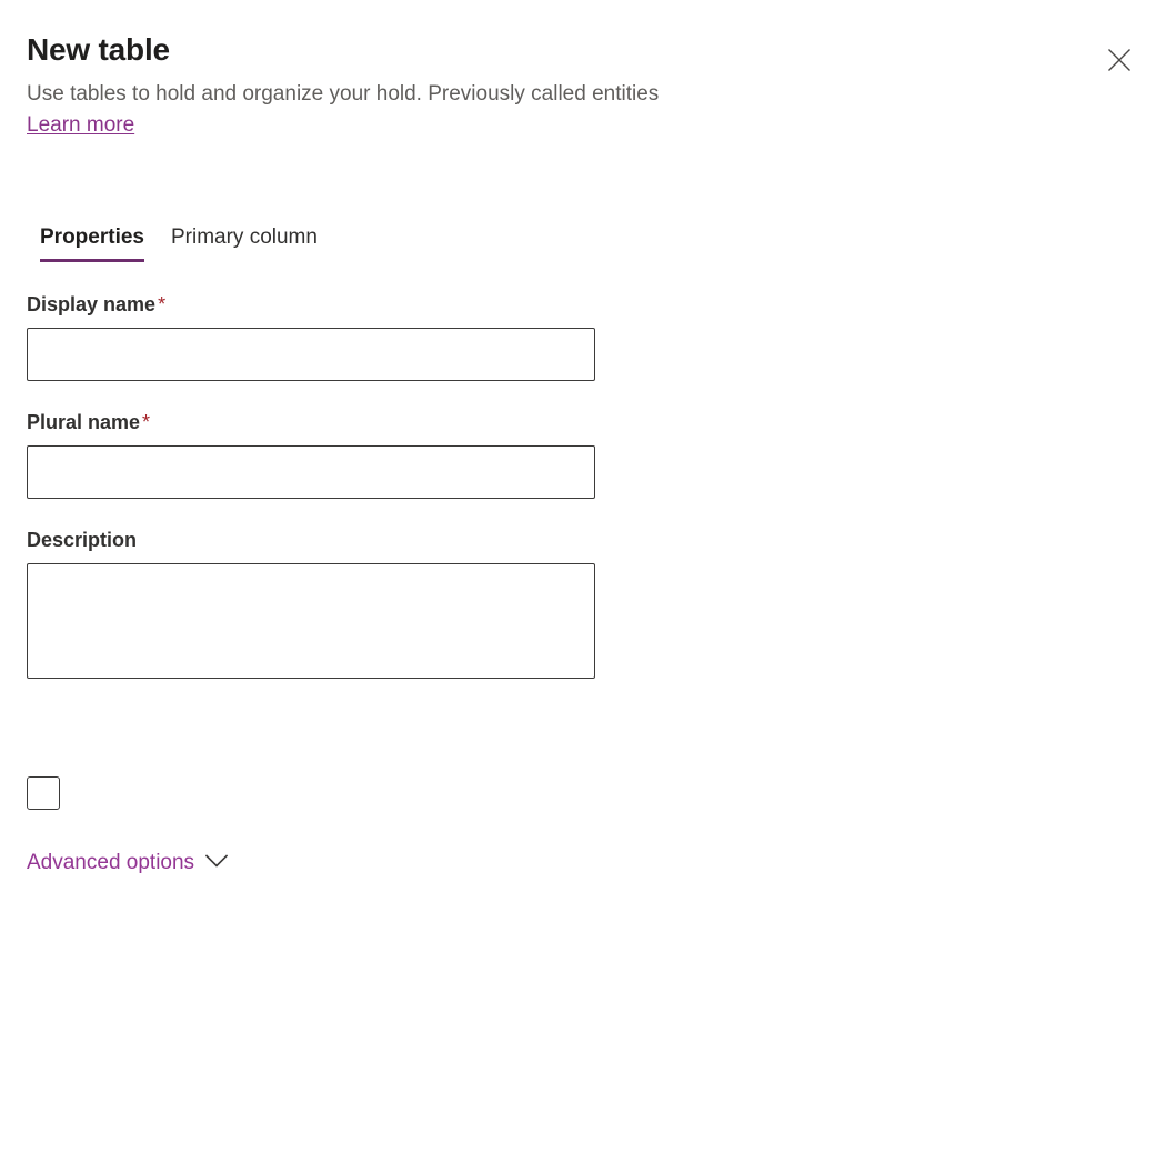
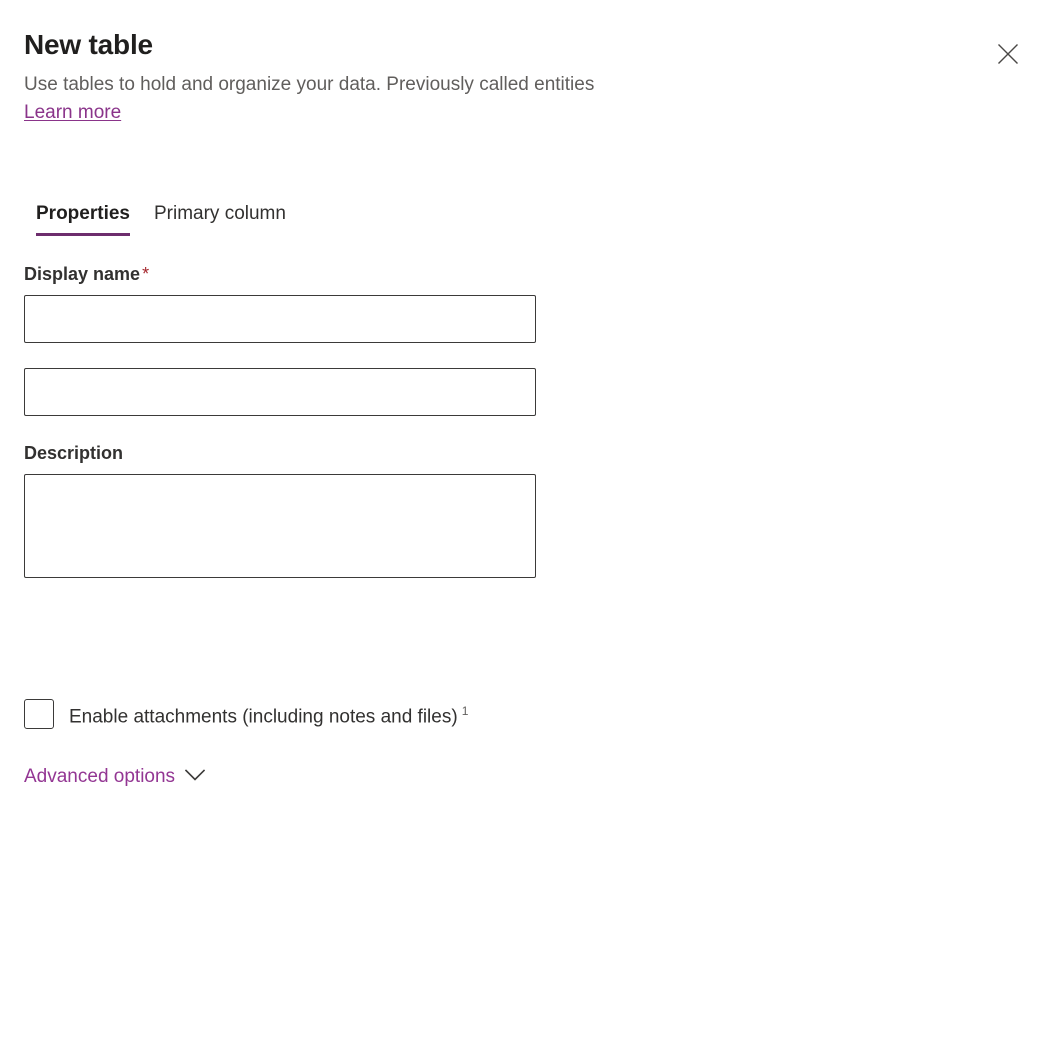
  New table
- Use tables to hold and organize your hold. Previously called entities
+ Use tables to hold and organize your data. Previously called entities
  Learn more
  Properties
  Primary column
  Display name*
- Plural name*
  Description
+ Enable attachments (including notes and files) 1
  Advanced options
